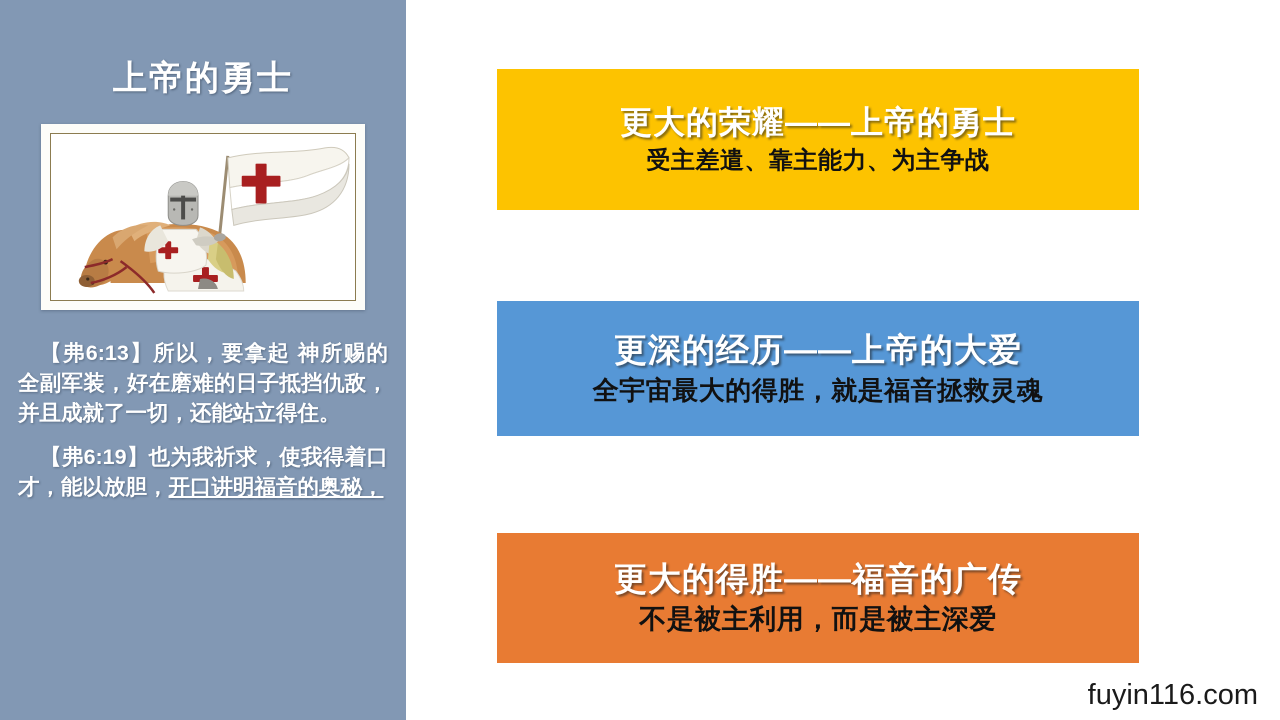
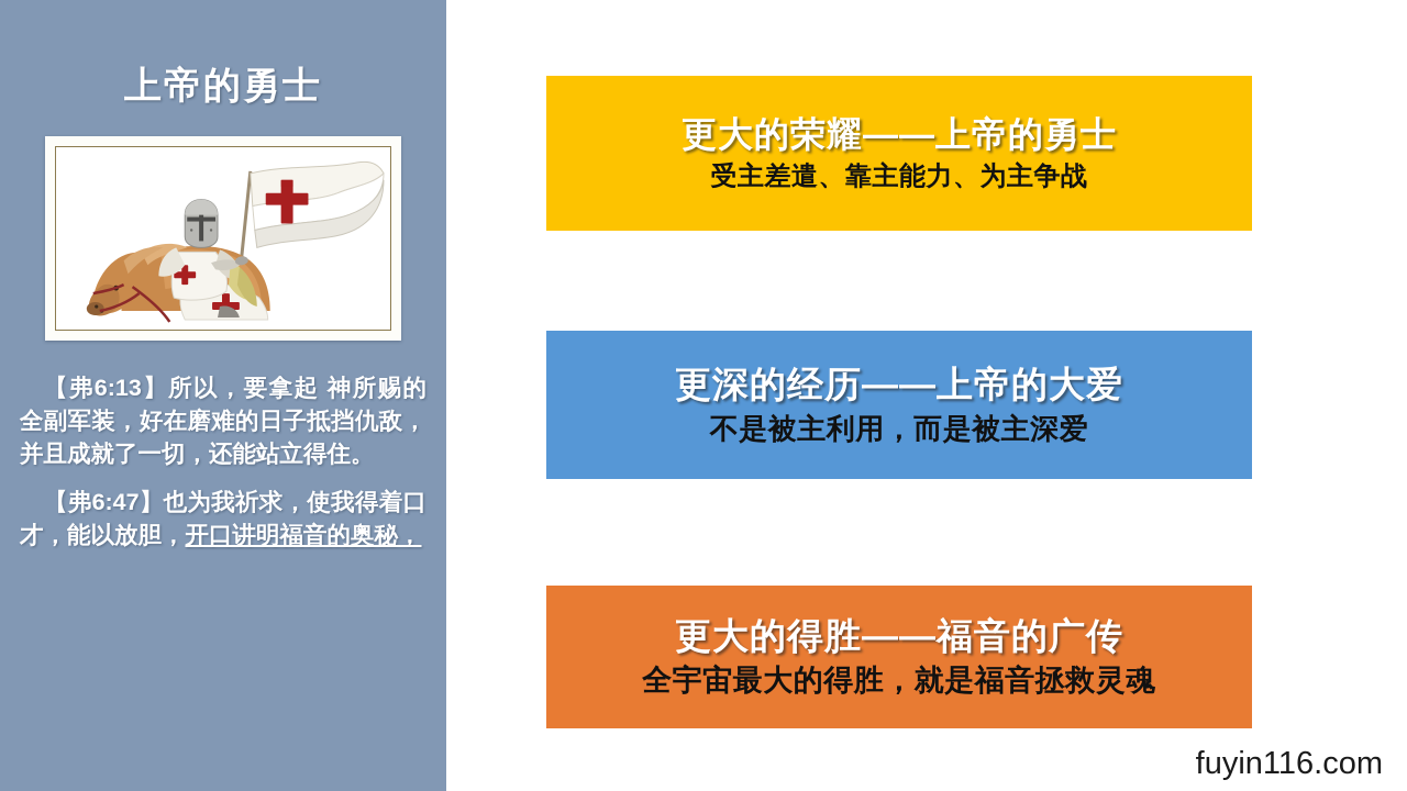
  上帝的勇士
  【弗6:13】所以，要拿起 神所赐的全副军装，好在磨难的日子抵挡仇敌，并且成就了一切，还能站立得住。
- 【弗6:19】也为我祈求，使我得着口才，能以放胆，开口讲明福音的奥秘，
+ 【弗6:47】也为我祈求，使我得着口才，能以放胆，开口讲明福音的奥秘，
  更大的荣耀——上帝的勇士
  受主差遣、靠主能力、为主争战
  更深的经历——上帝的大爱
- 全宇宙最大的得胜，就是福音拯救灵魂
+ 不是被主利用，而是被主深爱
  更大的得胜——福音的广传
- 不是被主利用，而是被主深爱
+ 全宇宙最大的得胜，就是福音拯救灵魂
  fuyin116.com
